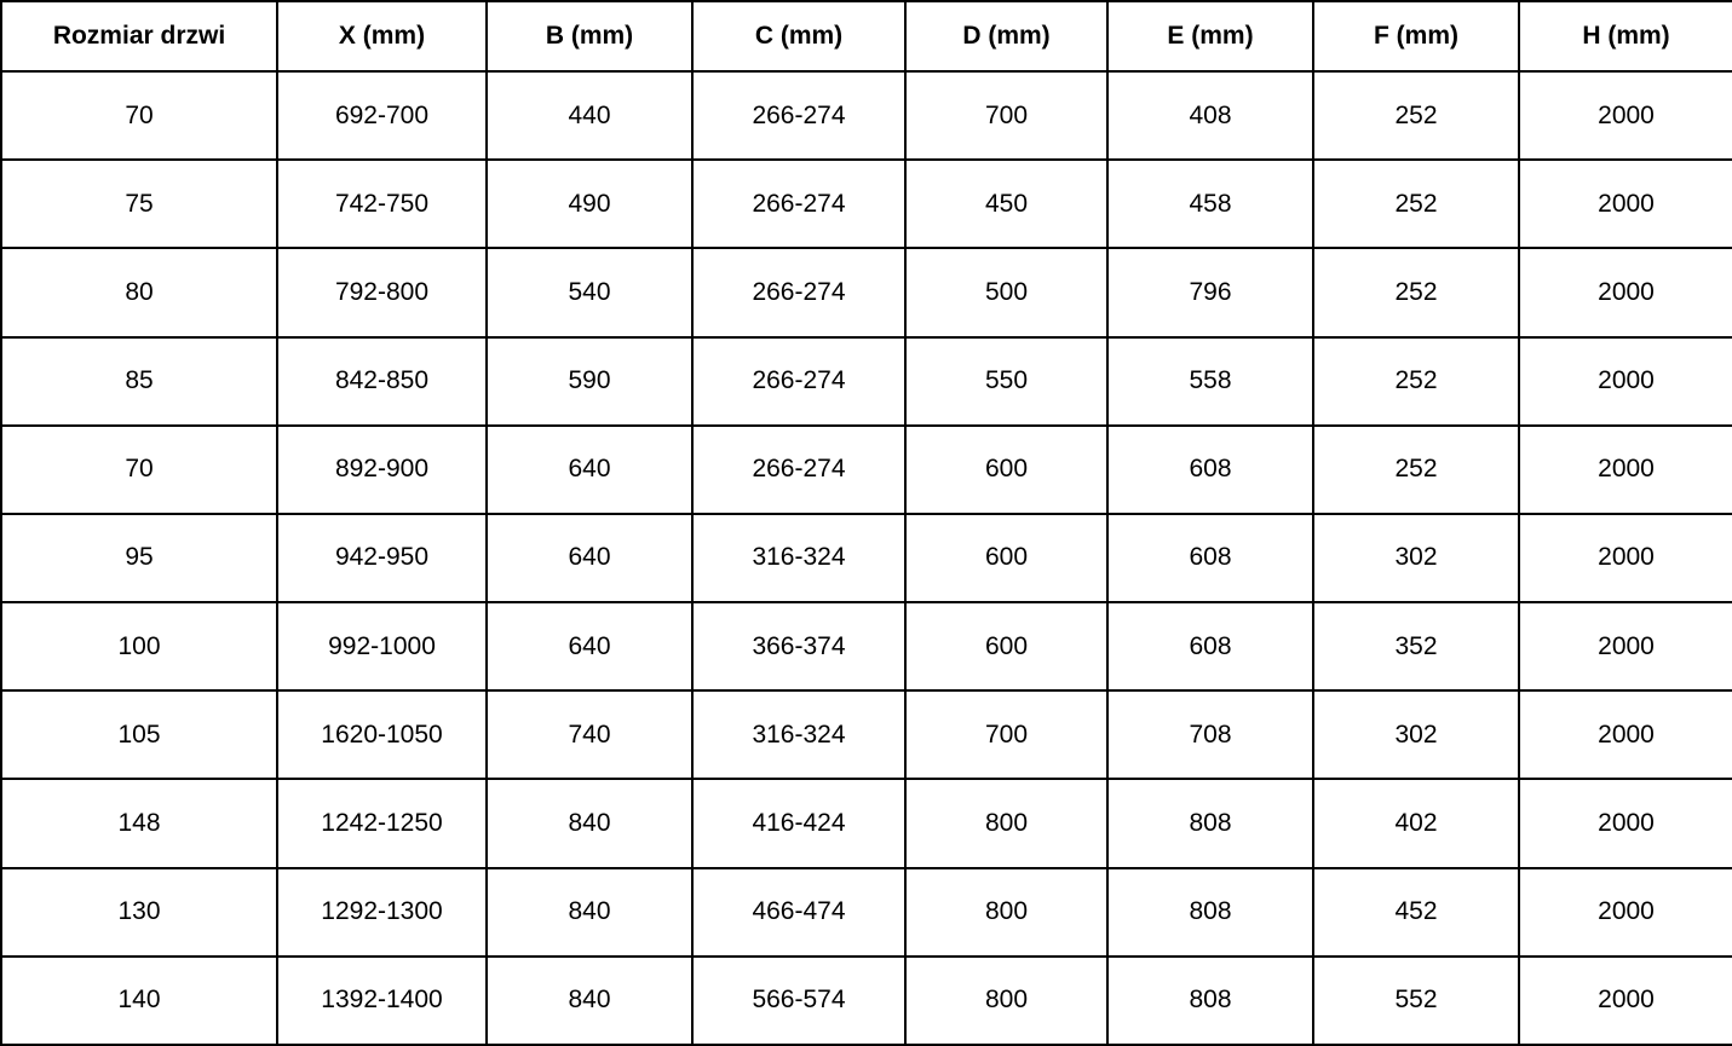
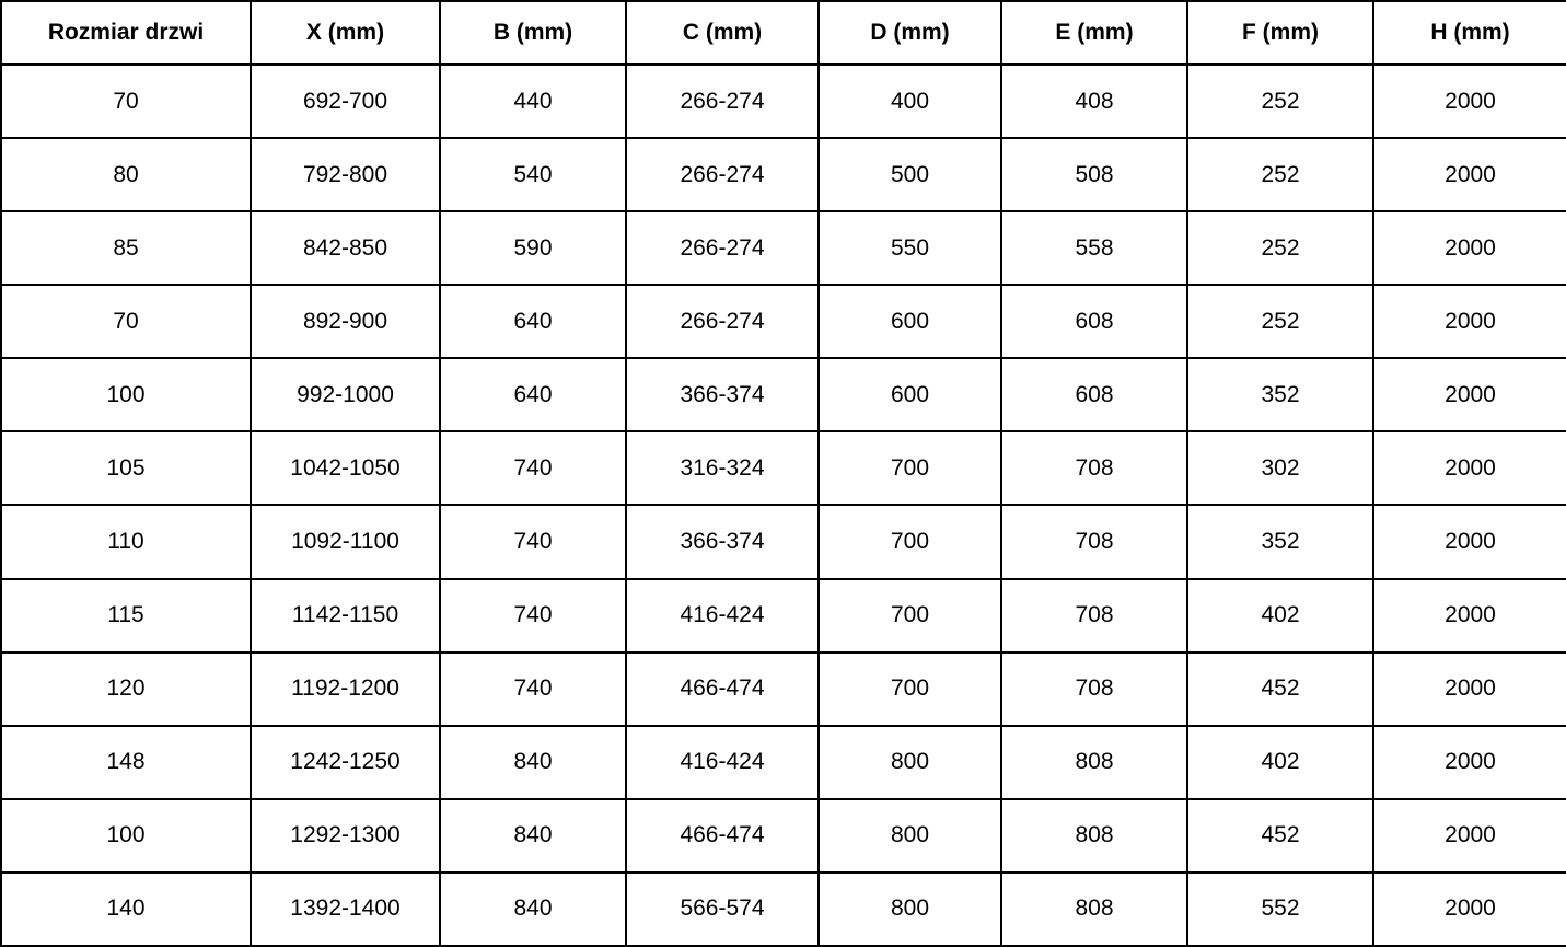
  Rozmiar drzwi	X (mm)	B (mm)	C (mm)	D (mm)	E (mm)	F (mm)	H (mm)
- 70	692-700	440	266-274	700	408	252	2000
+ 70	692-700	440	266-274	400	408	252	2000
- 75	742-750	490	266-274	450	458	252	2000
- 80	792-800	540	266-274	500	796	252	2000
+ 80	792-800	540	266-274	500	508	252	2000
  85	842-850	590	266-274	550	558	252	2000
  70	892-900	640	266-274	600	608	252	2000
- 95	942-950	640	316-324	600	608	302	2000
  100	992-1000	640	366-374	600	608	352	2000
- 105	1620-1050	740	316-324	700	708	302	2000
+ 105	1042-1050	740	316-324	700	708	302	2000
+ 110	1092-1100	740	366-374	700	708	352	2000
+ 115	1142-1150	740	416-424	700	708	402	2000
+ 120	1192-1200	740	466-474	700	708	452	2000
  148	1242-1250	840	416-424	800	808	402	2000
- 130	1292-1300	840	466-474	800	808	452	2000
+ 100	1292-1300	840	466-474	800	808	452	2000
  140	1392-1400	840	566-574	800	808	552	2000
